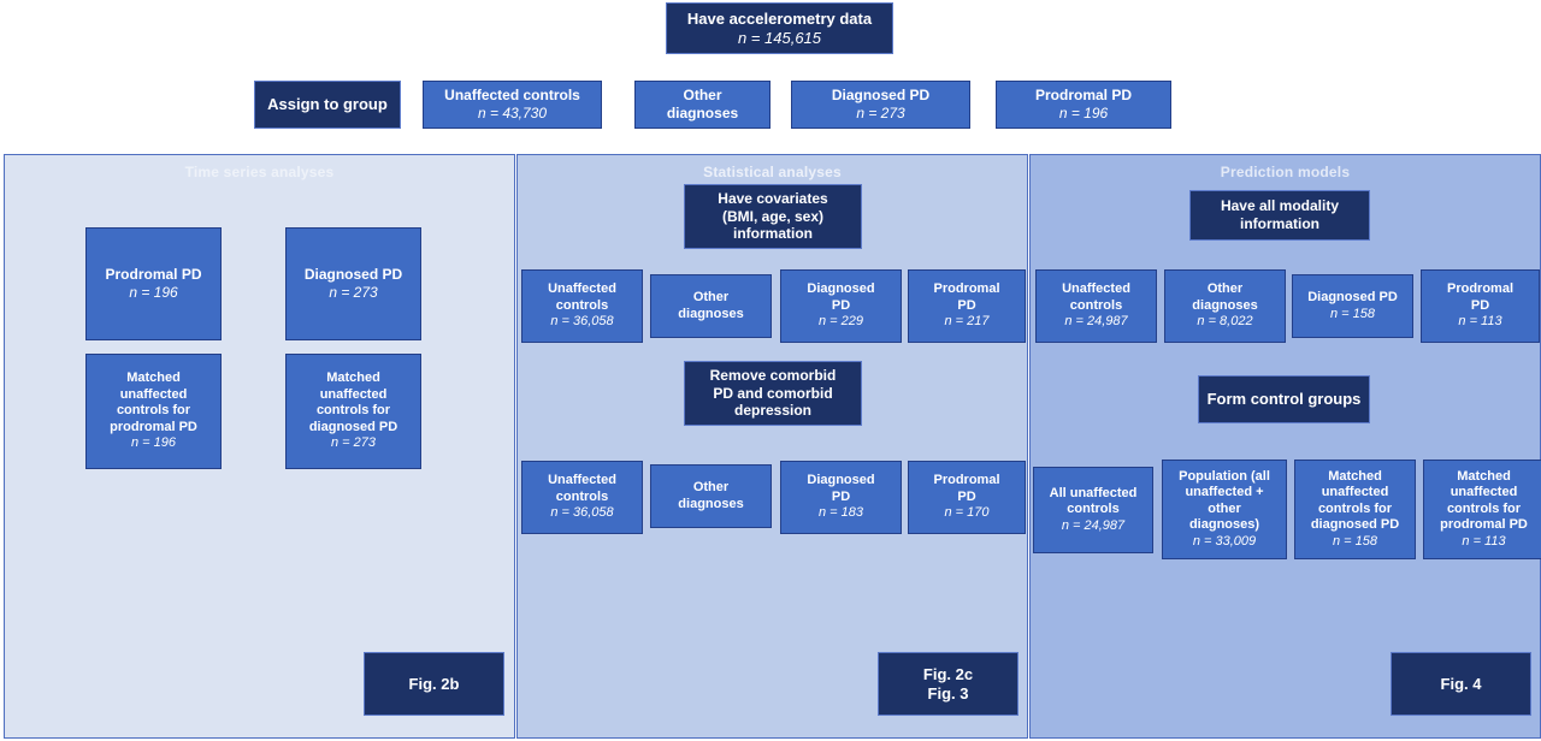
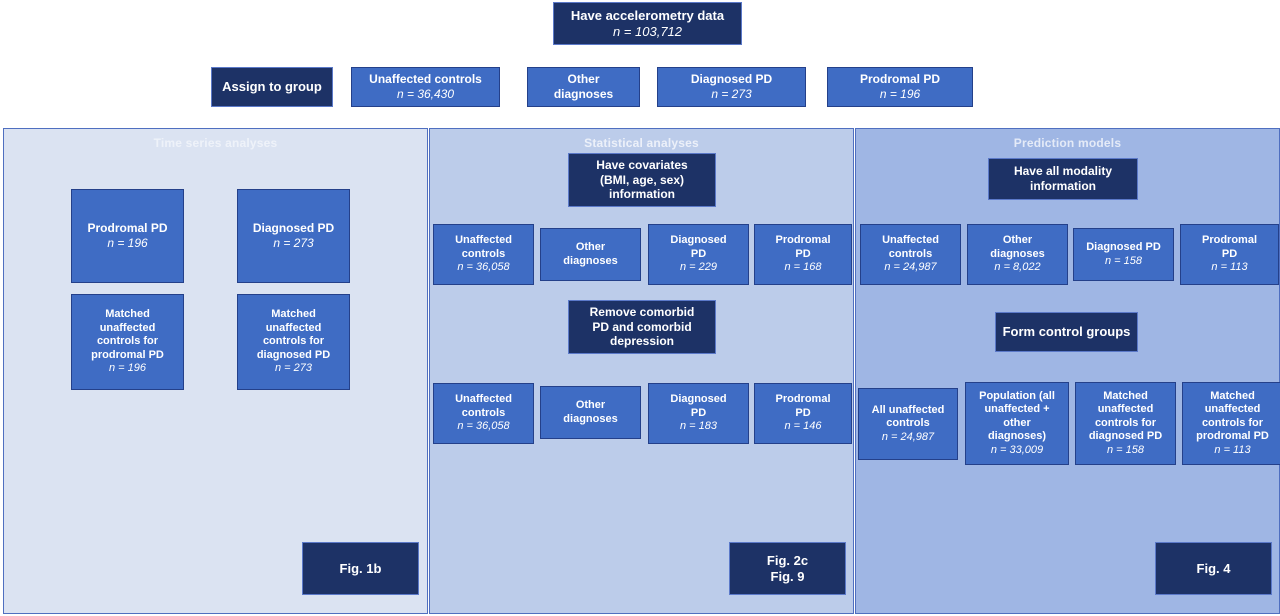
  Have accelerometry data
- n = 145,615
+ n = 103,712
  Assign to group
  Unaffected controls
- n = 43,730
+ n = 36,430
  Other
  diagnoses
  Diagnosed PD
  n = 273
  Prodromal PD
  n = 196
  Prodromal PD
  n = 196
  Diagnosed PD
  n = 273
  Matched
  unaffected
  controls for
  prodromal PD
  n = 196
  Matched
  unaffected
  controls for
  diagnosed PD
  n = 273
- Fig. 2b
+ Fig. 1b
  Statistical analyses
  Have covariates
  (BMI, age, sex)
  information
  Unaffected
  controls
  n = 36,058
  Other
  diagnoses
  Diagnosed
  PD
  n = 229
  Prodromal
  PD
- n = 217
+ n = 168
  Remove comorbid
  PD and comorbid
  depression
  Unaffected
  controls
  n = 36,058
  Other
  diagnoses
  Diagnosed
  PD
  n = 183
  Prodromal
  PD
- n = 170
+ n = 146
  Fig. 2c
- Fig. 3
+ Fig. 9
  Prediction models
  Have all modality
  information
  Unaffected
  controls
  n = 24,987
  Other
  diagnoses
  n = 8,022
  Diagnosed PD
  n = 158
  Prodromal
  PD
  n = 113
  Form control groups
  All unaffected
  controls
  n = 24,987
  Population (all
  unaffected +
  other
  diagnoses)
  n = 33,009
  Matched
  unaffected
  controls for
  diagnosed PD
  n = 158
  Matched
  unaffected
  controls for
  prodromal PD
  n = 113
  Fig. 4
